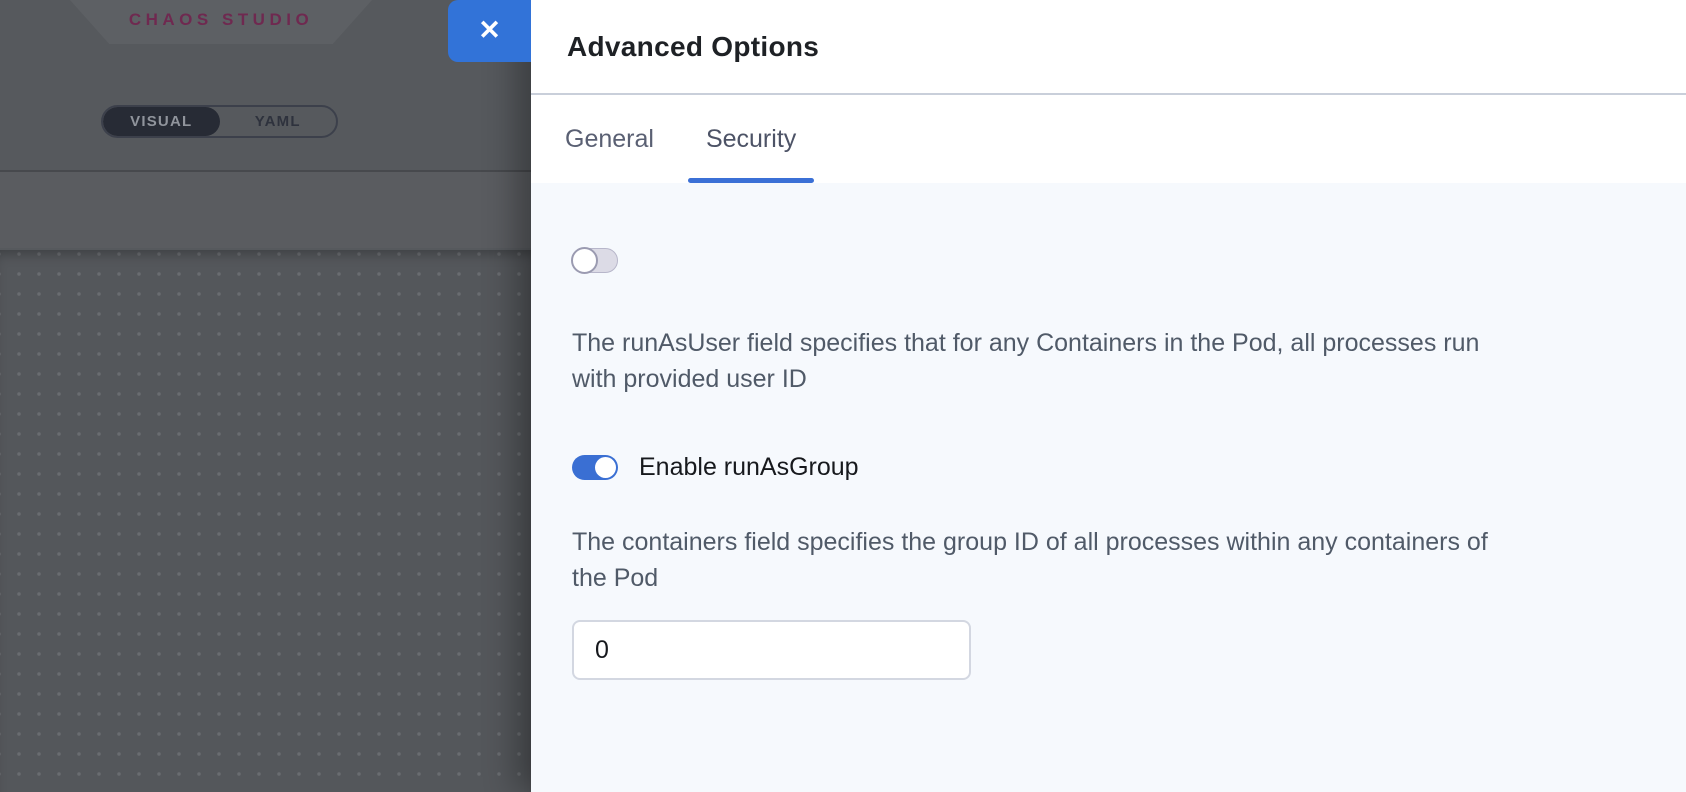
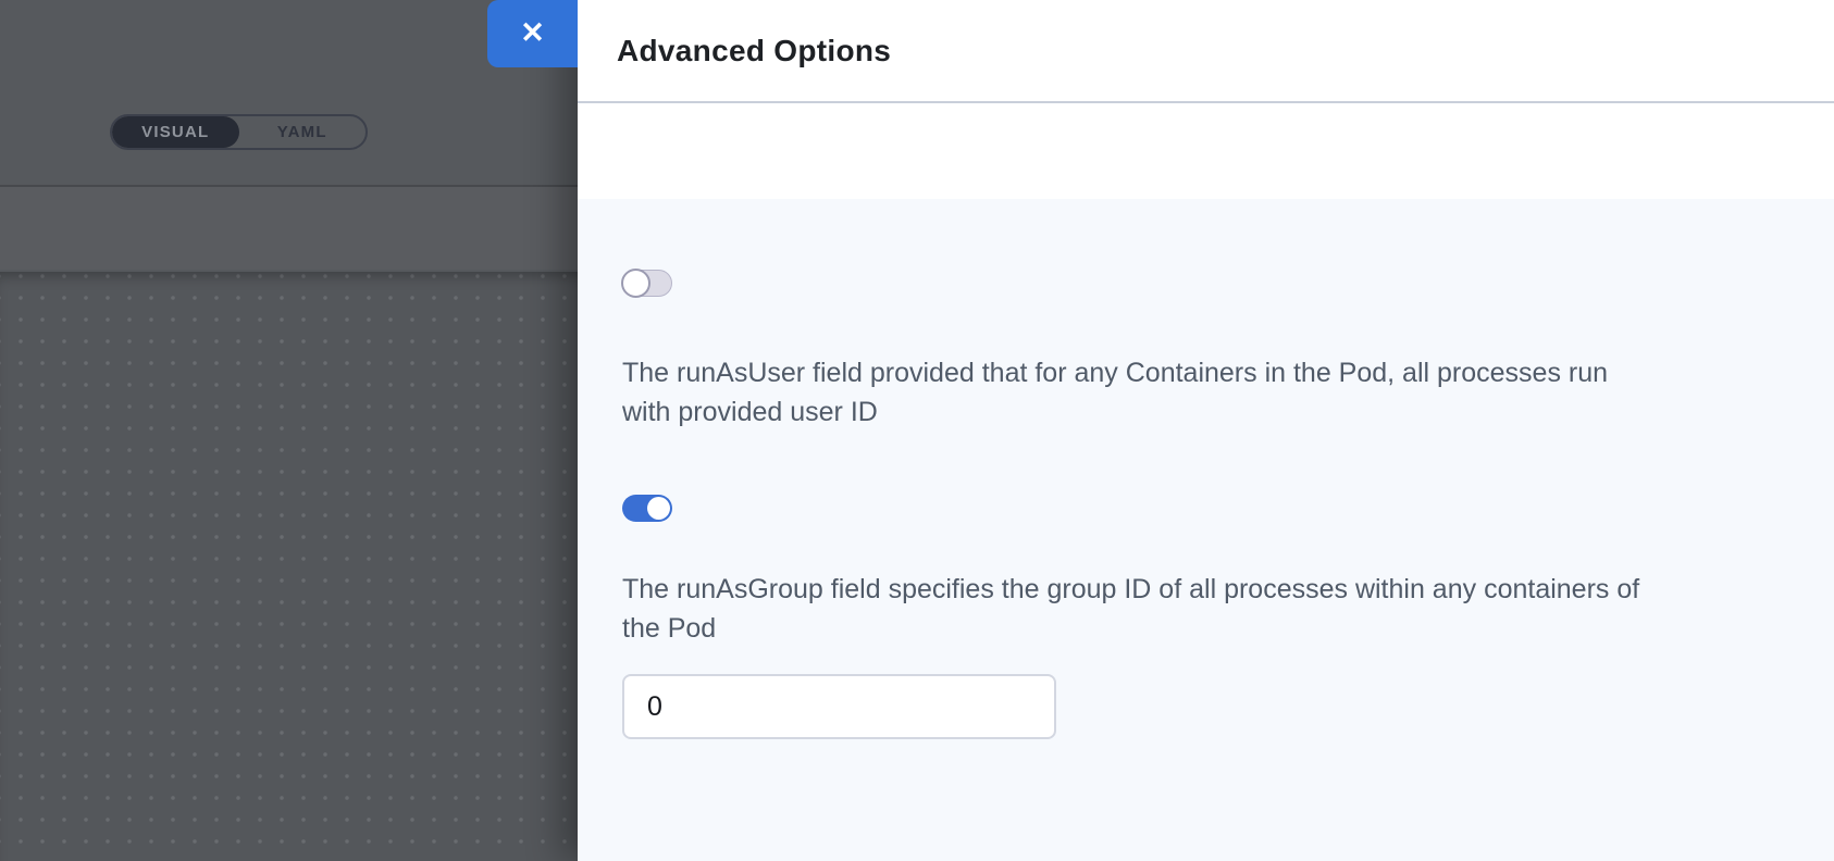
- CHAOS STUDIO
  VISUAL
  YAML
  ✕
  Advanced Options
- General
- Security
- The runAsUser field specifies that for any Containers in the Pod, all processes run with provided user ID
+ The runAsUser field provided that for any Containers in the Pod, all processes run with provided user ID
- Enable runAsGroup
- The containers field specifies the group ID of all processes within any containers of the Pod
+ The runAsGroup field specifies the group ID of all processes within any containers of the Pod
  0
